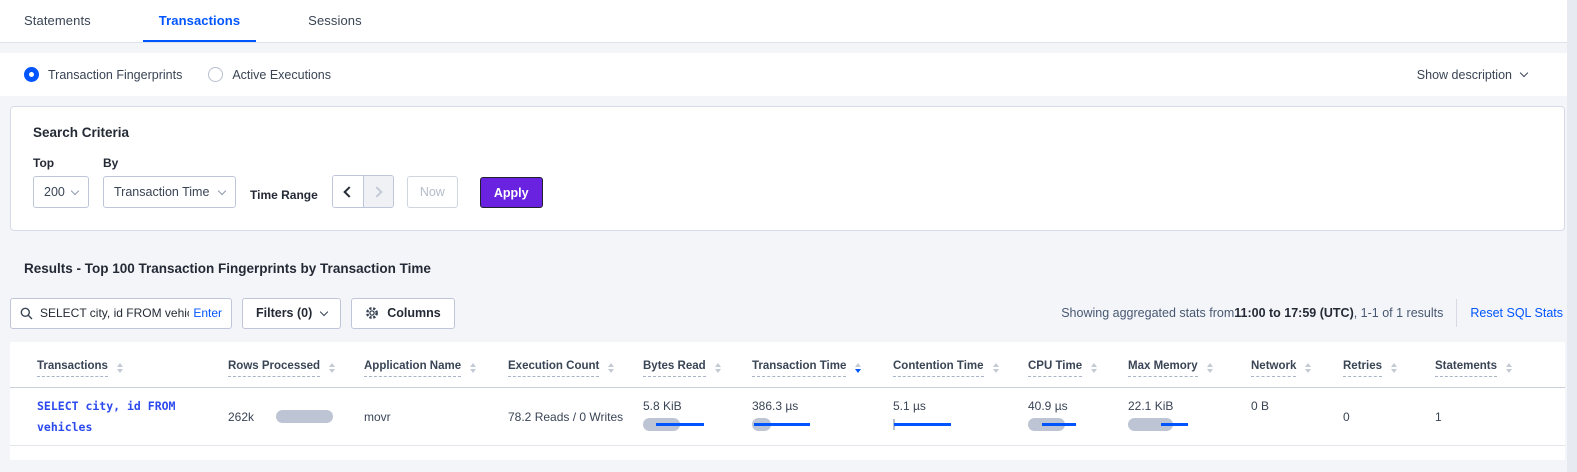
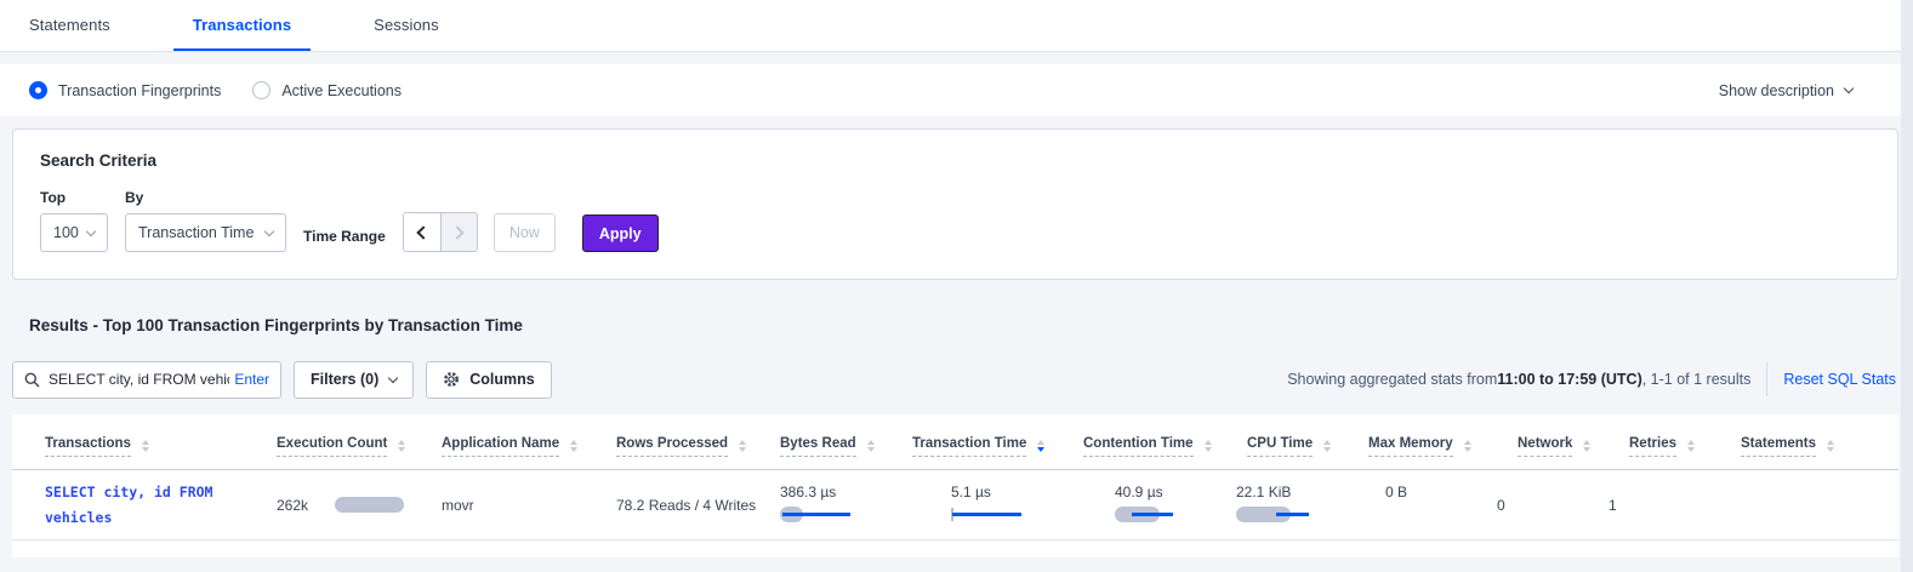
  Statements
  Transactions
  Sessions
  Transaction Fingerprints
  Active Executions
  Show description
  Search Criteria
  Top
- 200
+ 100
  By
  Transaction Time
  Time Range
  Now
  Apply
  Results - Top 100 Transaction Fingerprints by Transaction Time
  SELECT city, id FROM vehi
  Enter
  Filters (0)
  Columns
  Showing aggregated stats from
  11:00 to 17:59 (UTC)
  , 1-1 of 1 results
  Reset SQL Stats
  Transactions
- Rows Processed
+ Execution Count
  Application Name
- Execution Count
+ Rows Processed
  Bytes Read
  Transaction Time
  Contention Time
  CPU Time
  Max Memory
  Network
  Retries
  Statements
  SELECT city, id FROM
  vehicles
  262k
  movr
- 78.2 Reads / 0 Writes
+ 78.2 Reads / 4 Writes
- 5.8 KiB
  386.3 µs
  5.1 µs
  40.9 µs
  22.1 KiB
  0 B
  0
  1
